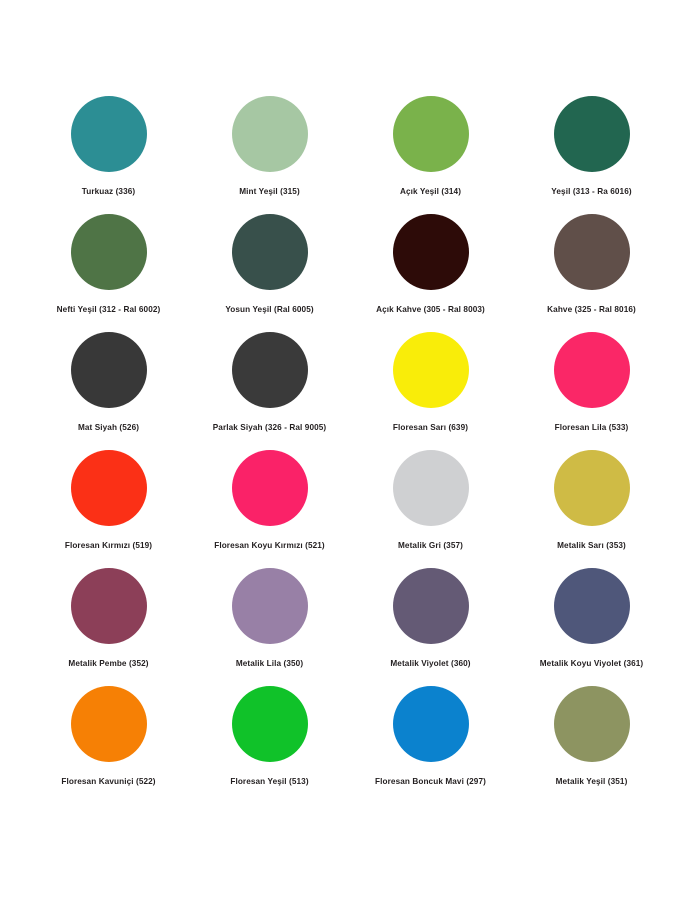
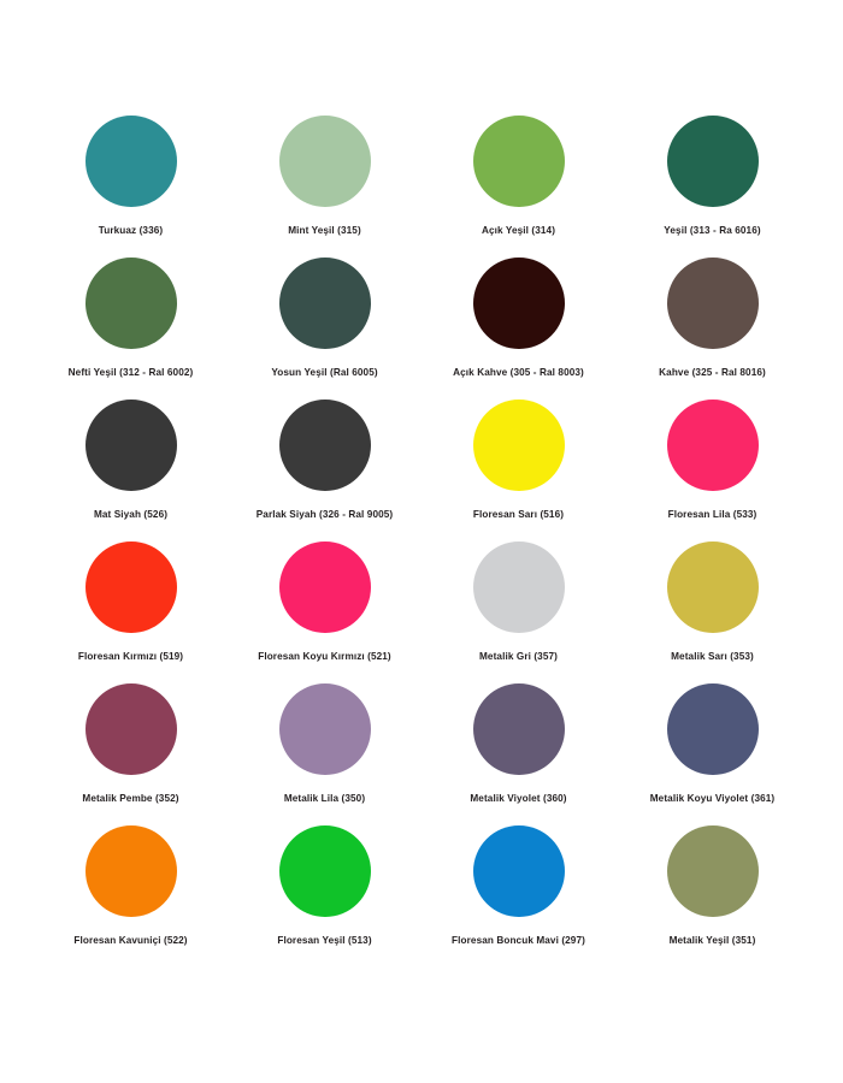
  Turkuaz (336)
  Mint Yeşil (315)
  Açık Yeşil (314)
  Yeşil (313 - Ra 6016)
  Nefti Yeşil (312 - Ral 6002)
  Yosun Yeşil (Ral 6005)
  Açık Kahve (305 - Ral 8003)
  Kahve (325 - Ral 8016)
  Mat Siyah (526)
  Parlak Siyah (326 - Ral 9005)
- Floresan Sarı (639)
+ Floresan Sarı (516)
  Floresan Lila (533)
  Floresan Kırmızı (519)
  Floresan Koyu Kırmızı (521)
  Metalik Gri (357)
  Metalik Sarı (353)
  Metalik Pembe (352)
  Metalik Lila (350)
  Metalik Viyolet (360)
  Metalik Koyu Viyolet (361)
  Floresan Kavuniçi (522)
  Floresan Yeşil (513)
  Floresan Boncuk Mavi (297)
  Metalik Yeşil (351)
